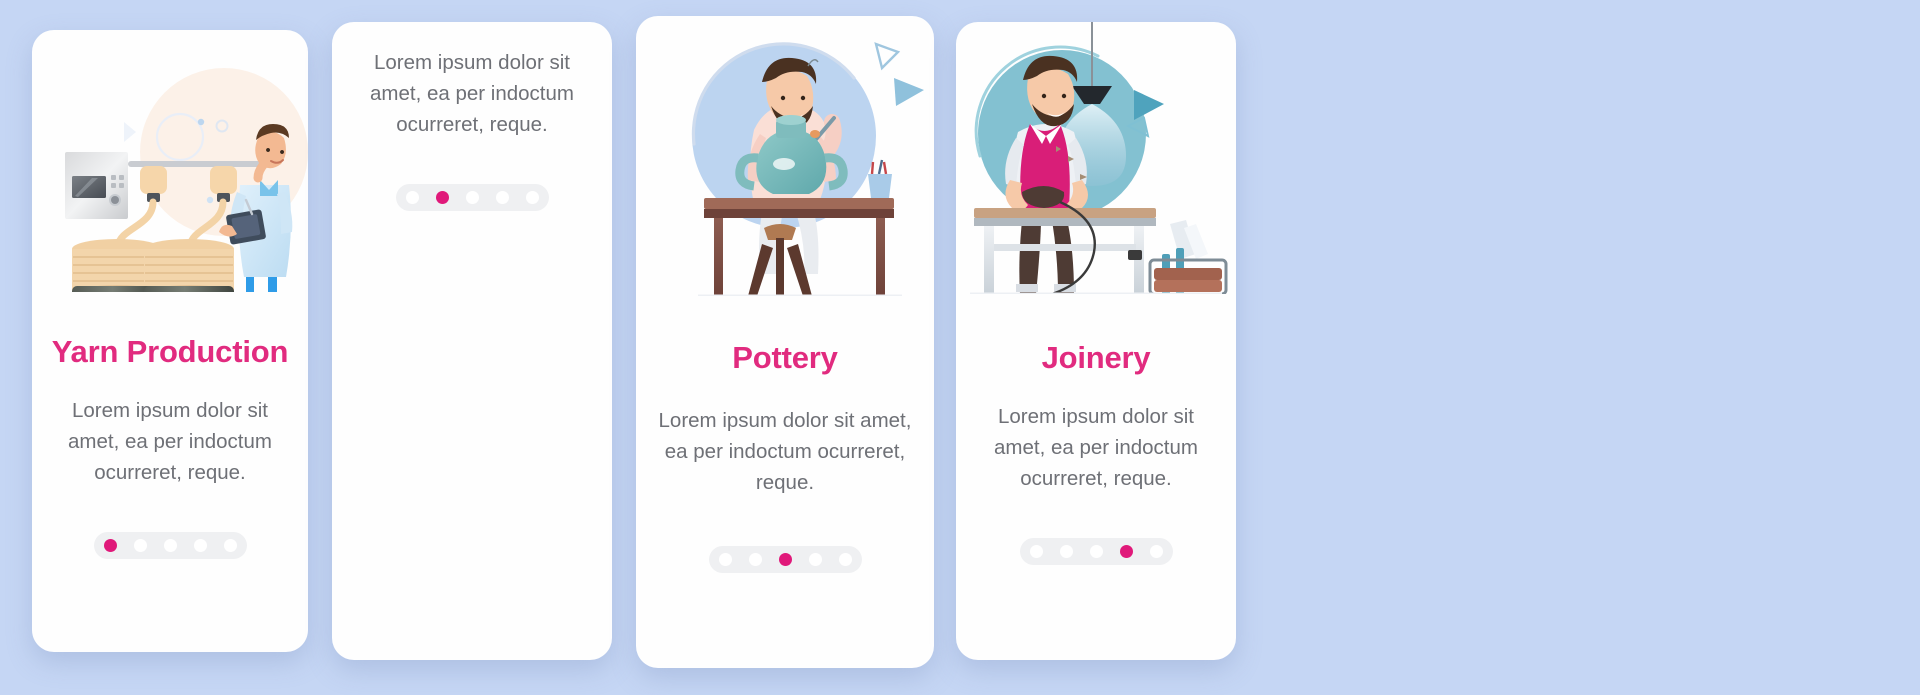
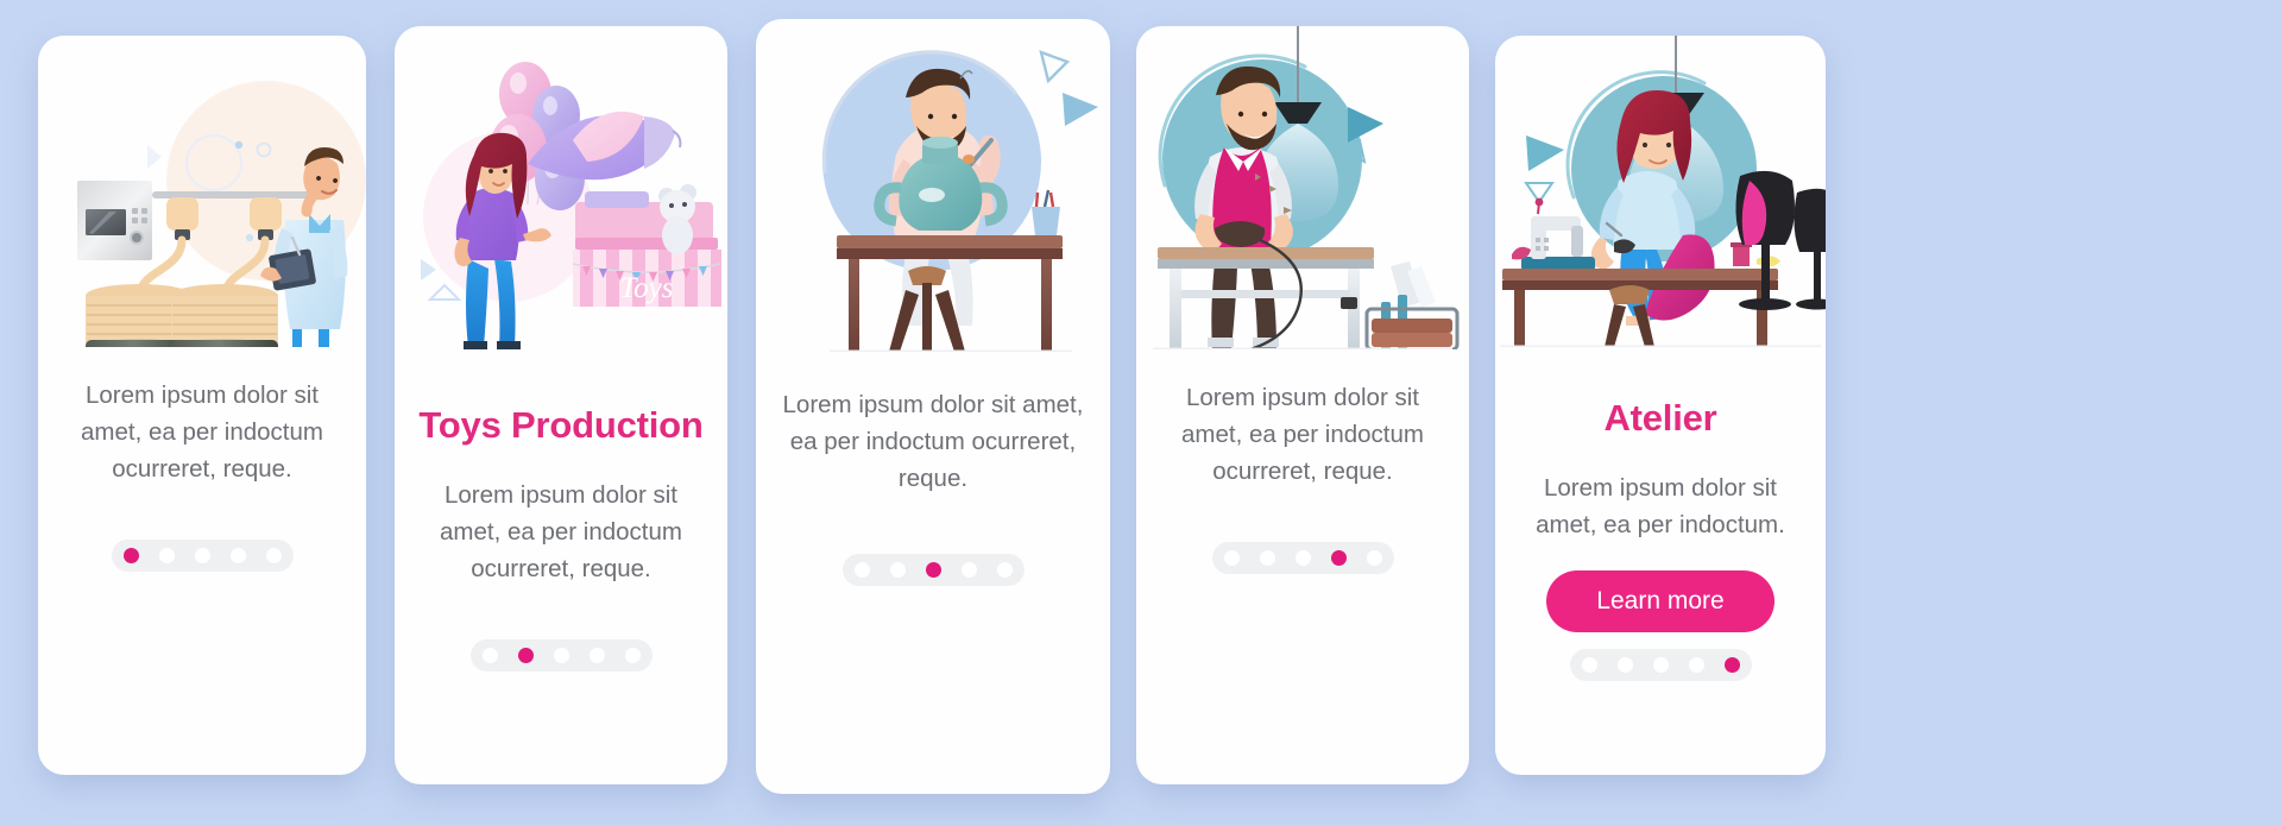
- Yarn Production
  Lorem ipsum dolor sit amet, ea per indoctum ocurreret, reque.
+ Toys
+ Toys Production
  Lorem ipsum dolor sit amet, ea per indoctum ocurreret, reque.
- Pottery
  Lorem ipsum dolor sit amet, ea per indoctum ocurreret, reque.
- Joinery
  Lorem ipsum dolor sit amet, ea per indoctum ocurreret, reque.
+ Atelier
+ Lorem ipsum dolor sit amet, ea per indoctum.
+ Learn more
